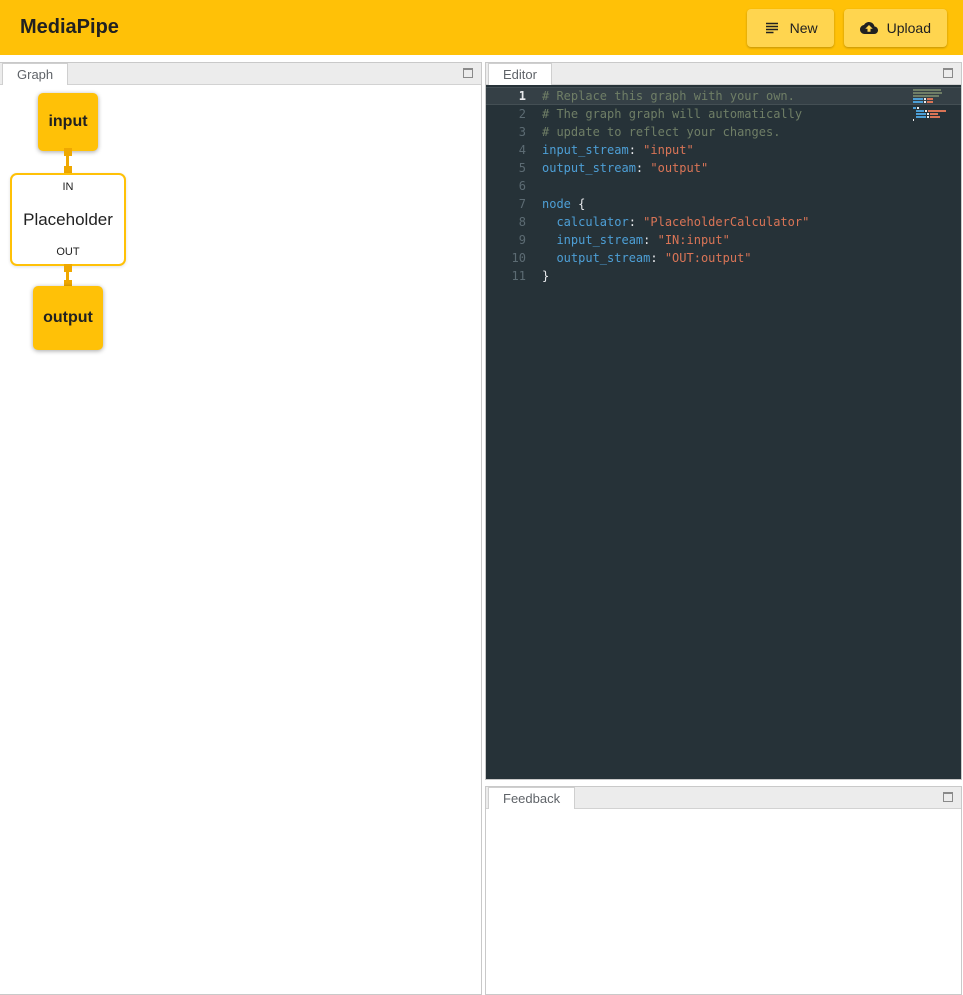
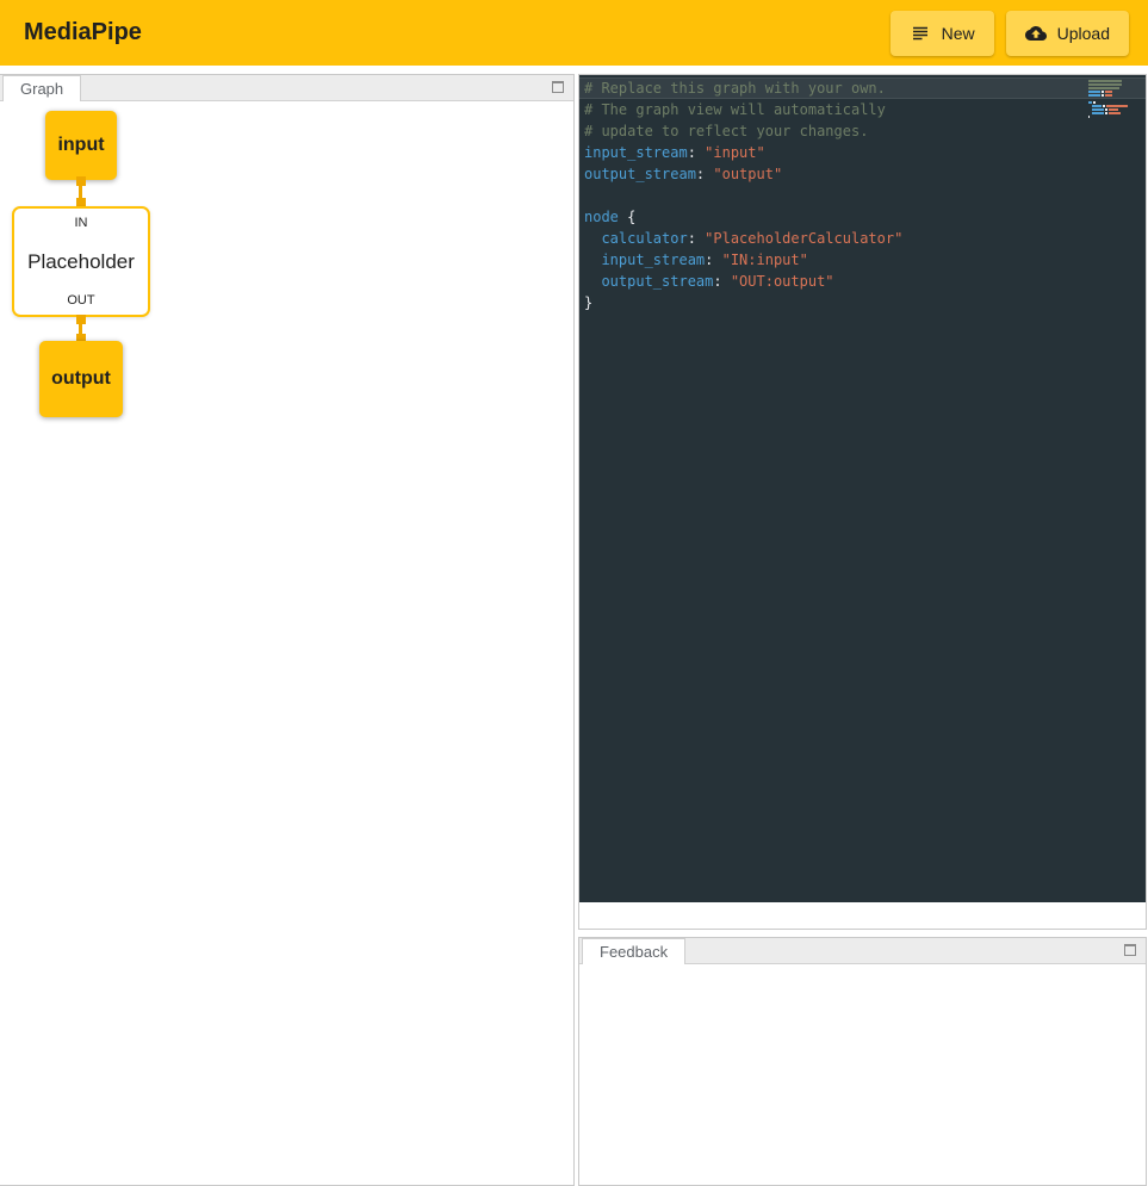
  MediaPipe
  New
  Upload
  Graph
  input
  IN
  Placeholder
  OUT
  output
- Editor
- 1
- 2
- 3
- 4
- 5
- 6
- 7
- 8
- 9
- 10
- 11
  # Replace this graph with your own.
- # The graph graph will automatically
+ # The graph view will automatically
  # update to reflect your changes.
  input_stream: "input"
  output_stream: "output"
  node {
  calculator: "PlaceholderCalculator"
  input_stream: "IN:input"
  output_stream: "OUT:output"
  }
  Feedback
